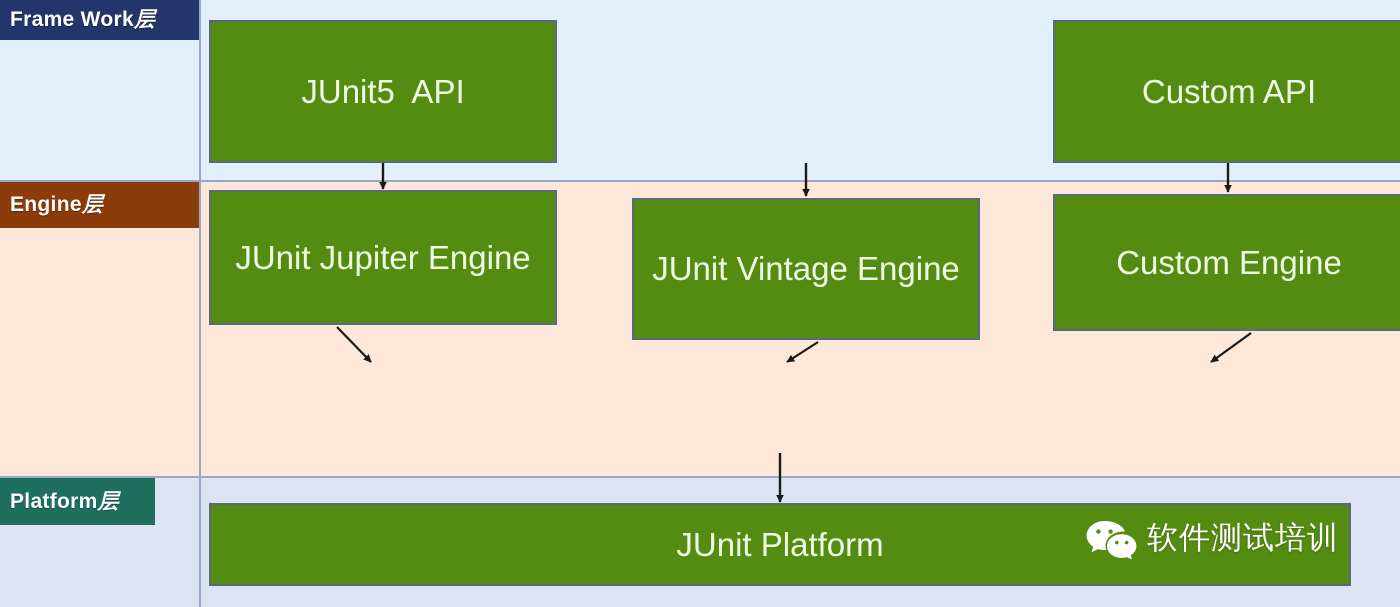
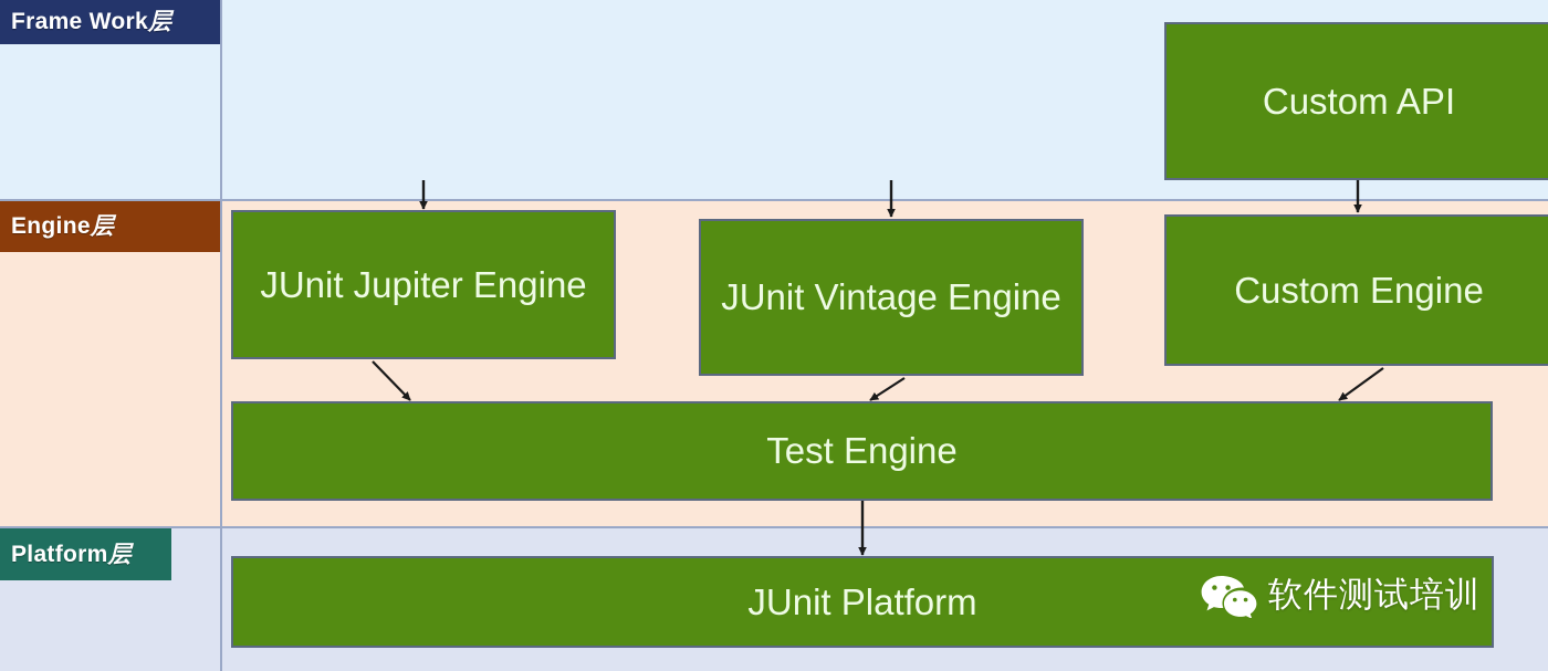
  Frame Work
  层
  Engine
  层
  Platform
  层
- JUnit5 API
  Custom API
  JUnit Jupiter Engine
  JUnit Vintage Engine
  Custom Engine
+ Test Engine
  JUnit Platform
  软件测试培训
